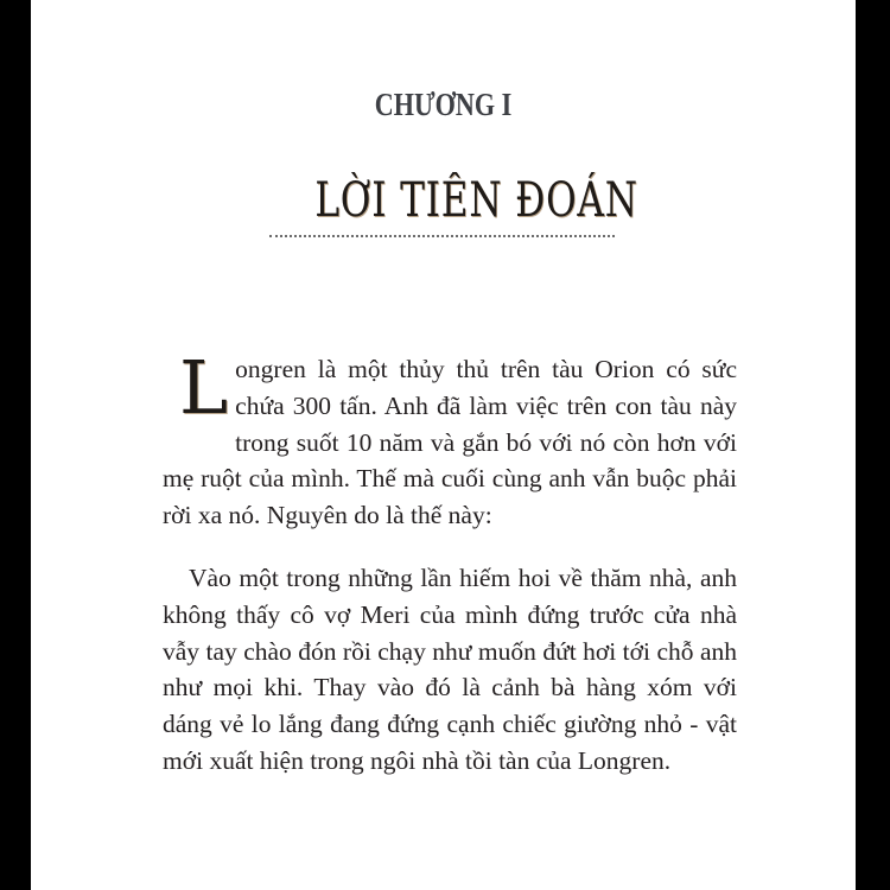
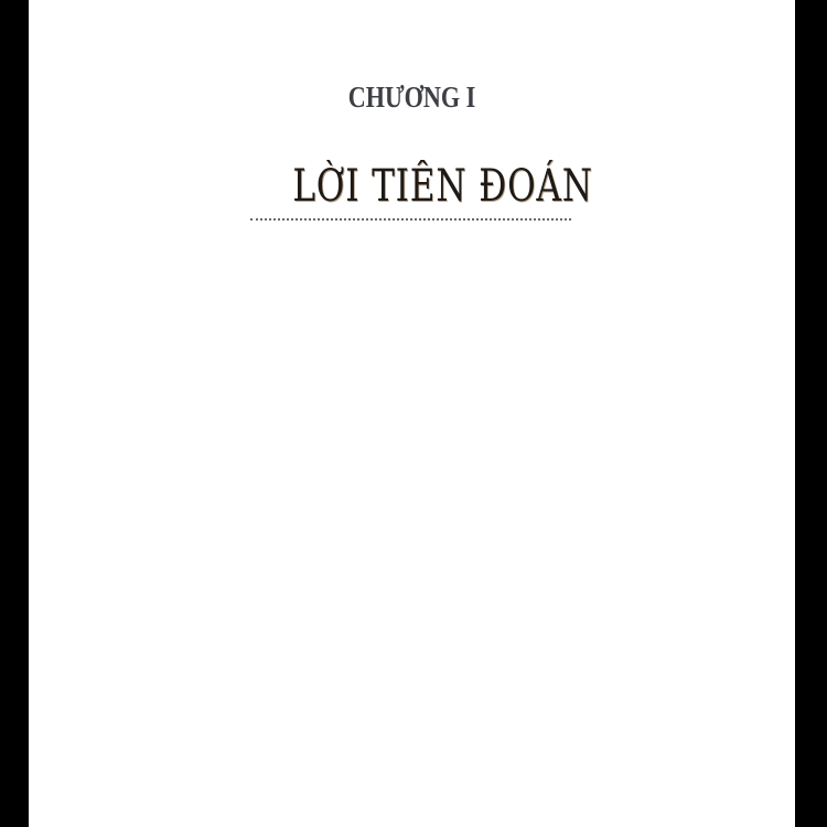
  CHƯƠNG I
  LỜI TIÊN ĐOÁN
- L
- ongren là một thủy thủ trên tàu Orion có sức chứa 300 tấn. Anh đã làm việc trên con tàu này trong suốt 10 năm và gắn bó với nó còn hơn với mẹ ruột của mình. Thế mà cuối cùng anh vẫn buộc phải rời xa nó. Nguyên do là thế này:
- Vào một trong những lần hiếm hoi về thăm nhà, anh không thấy cô vợ Meri của mình đứng trước cửa nhà vẫy tay chào đón rồi chạy như muốn đứt hơi tới chỗ anh như mọi khi. Thay vào đó là cảnh bà hàng xóm với dáng vẻ lo lắng đang đứng cạnh chiếc giường nhỏ - vật mới xuất hiện trong ngôi nhà tồi tàn của Longren.
